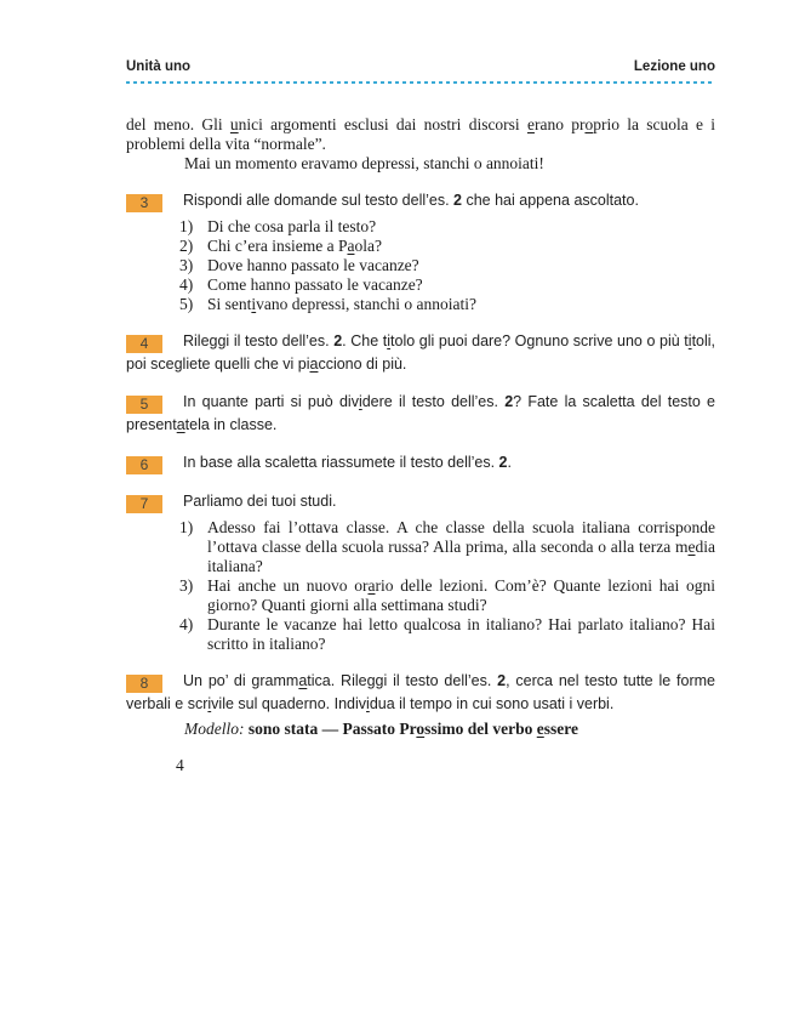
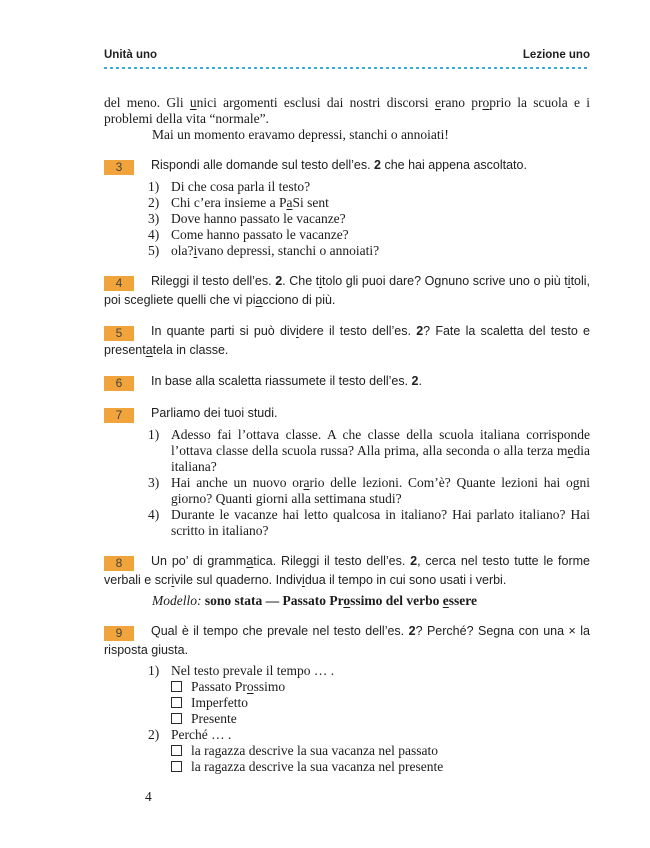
  Unità uno
  Lezione uno
  del meno. Gli unici argomenti esclusi dai nostri discorsi erano proprio la scuola e i problemi della vita “normale”.
  Mai un momento eravamo depressi, stanchi o annoiati!
  3 Rispondi alle domande sul testo dell’es. 2 che hai appena ascoltato.
  1) Di che cosa parla il testo?
- 2) Chi c’era insieme a Paola?
+ 2) Chi c’era insieme a PaSi sent
  3) Dove hanno passato le vacanze?
  4) Come hanno passato le vacanze?
- 5) Si sentivano depressi, stanchi o annoiati?
+ 5) ola?ivano depressi, stanchi o annoiati?
  4 Rileggi il testo dell’es. 2. Che titolo gli puoi dare? Ognuno scrive uno o più titoli, poi scegliete quelli che vi piacciono di più.
  5 In quante parti si può dividere il testo dell’es. 2? Fate la scaletta del testo e presentatela in classe.
  6 In base alla scaletta riassumete il testo dell’es. 2.
  7 Parliamo dei tuoi studi.
  1) Adesso fai l’ottava classe. A che classe della scuola italiana corrisponde l’ottava classe della scuola russa? Alla prima, alla seconda o alla terza media italiana?
  3) Hai anche un nuovo orario delle lezioni. Com’è? Quante lezioni hai ogni giorno? Quanti giorni alla settimana studi?
  4) Durante le vacanze hai letto qualcosa in italiano? Hai parlato italiano? Hai scritto in italiano?
  8 Un po’ di grammatica. Rileggi il testo dell’es. 2, cerca nel testo tutte le forme verbali e scrivile sul quaderno. Individua il tempo in cui sono usati i verbi.
  Modello: sono stata — Passato Prossimo del verbo essere
+ 9 Qual è il tempo che prevale nel testo dell’es. 2? Perché? Segna con una × la risposta giusta.
+ 1) Nel testo prevale il tempo … .
+ Passato Prossimo
+ Imperfetto
+ Presente
+ 2) Perché … .
+ la ragazza descrive la sua vacanza nel passato
+ la ragazza descrive la sua vacanza nel presente
  4
